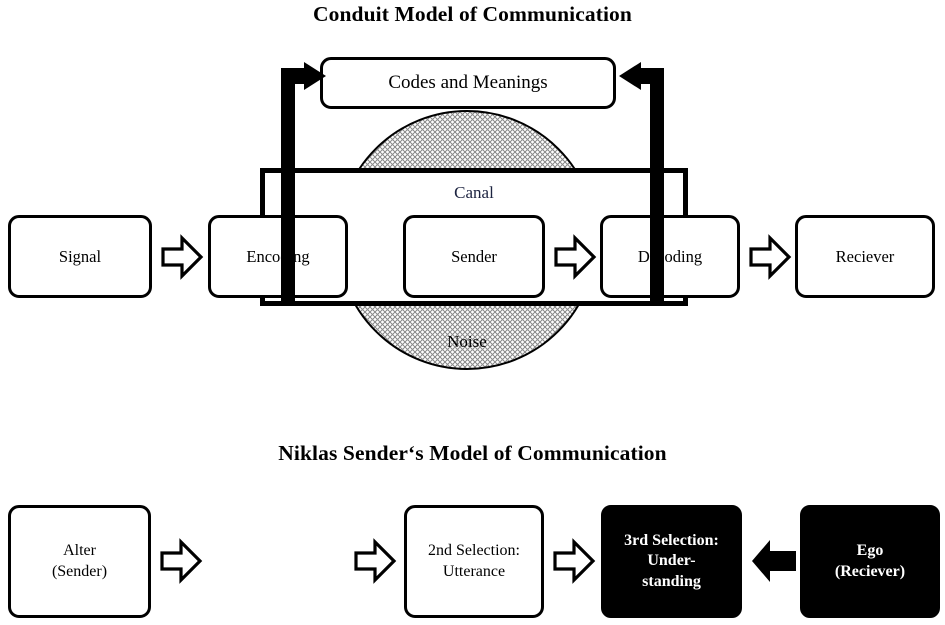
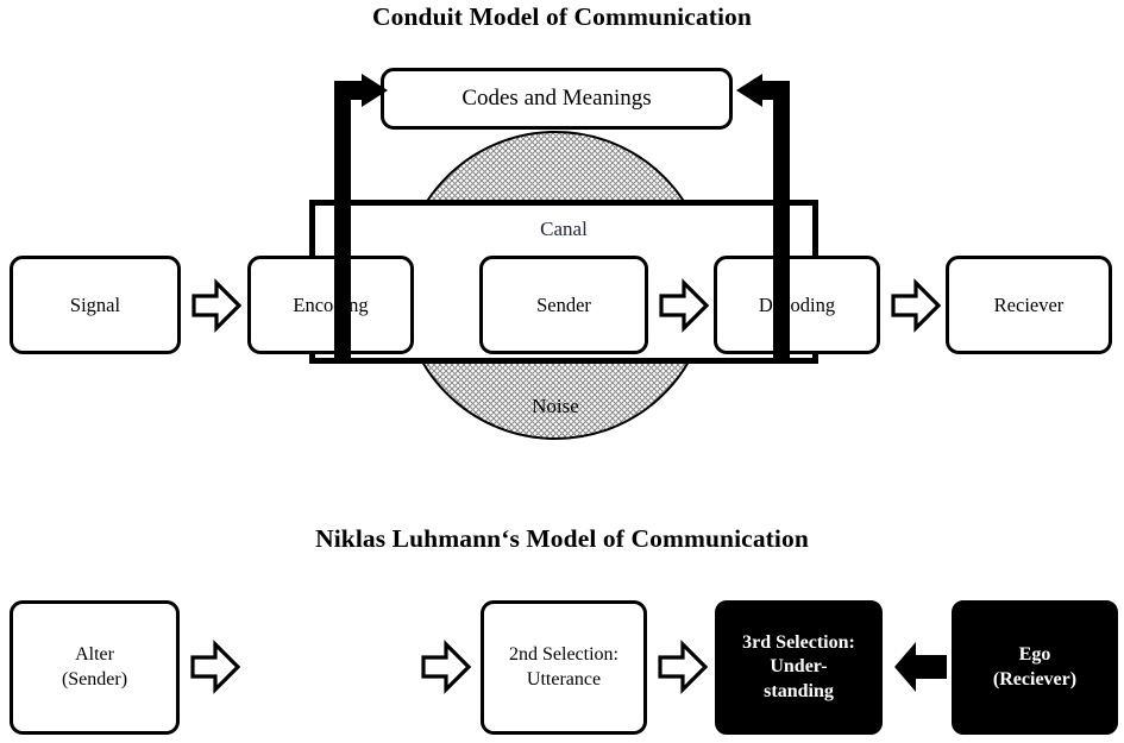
  Conduit Model of Communication
  Canal
  Noise
  Codes and Meanings
  Signal
  Encong
  Sender
  Doding
  Reciever
- Niklas Sender‘s Model of Communication
+ Niklas Luhmann‘s Model of Communication
  Alter
  (Sender)
  2nd Selection:
  Utterance
  3rd Selection:
  Under-
  standing
  Ego
  (Reciever)
